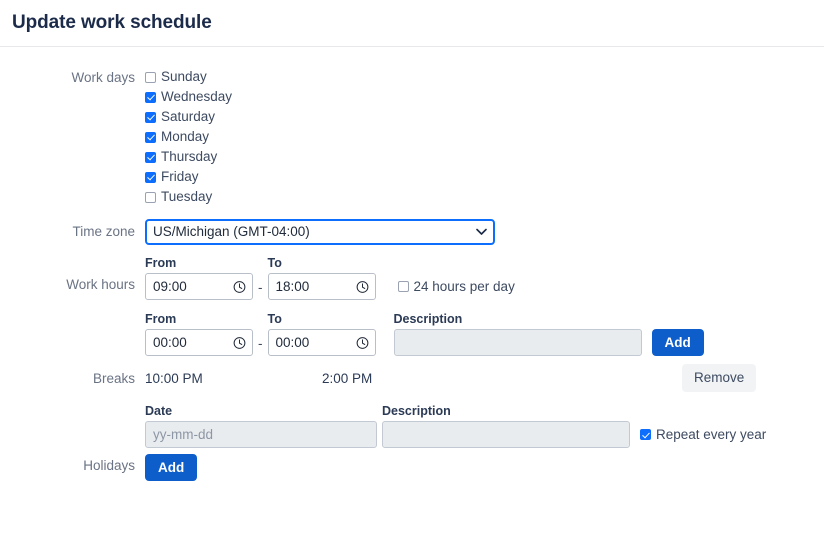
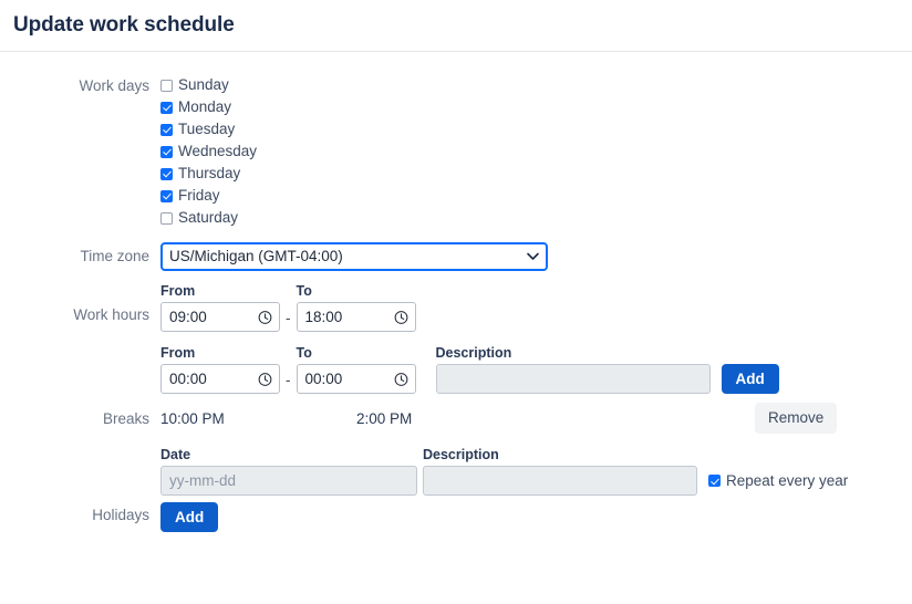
  Update work schedule
  Work days
  Sunday
- Wednesday
+ Monday
- Saturday
+ Tuesday
- Monday
+ Wednesday
  Thursday
  Friday
- Tuesday
+ Saturday
  Time zone
  US/Michigan (GMT-04:00)
  Work hours
  From
  09:00
  -
  To
  18:00
- 24 hours per day
  Breaks
  From
  00:00
  -
  To
  00:00
  Description
  Add
  10:00 PM
  2:00 PM
  Remove
  Holidays
  Date
  yy-mm-dd
  Description
  Repeat every year
  Add
